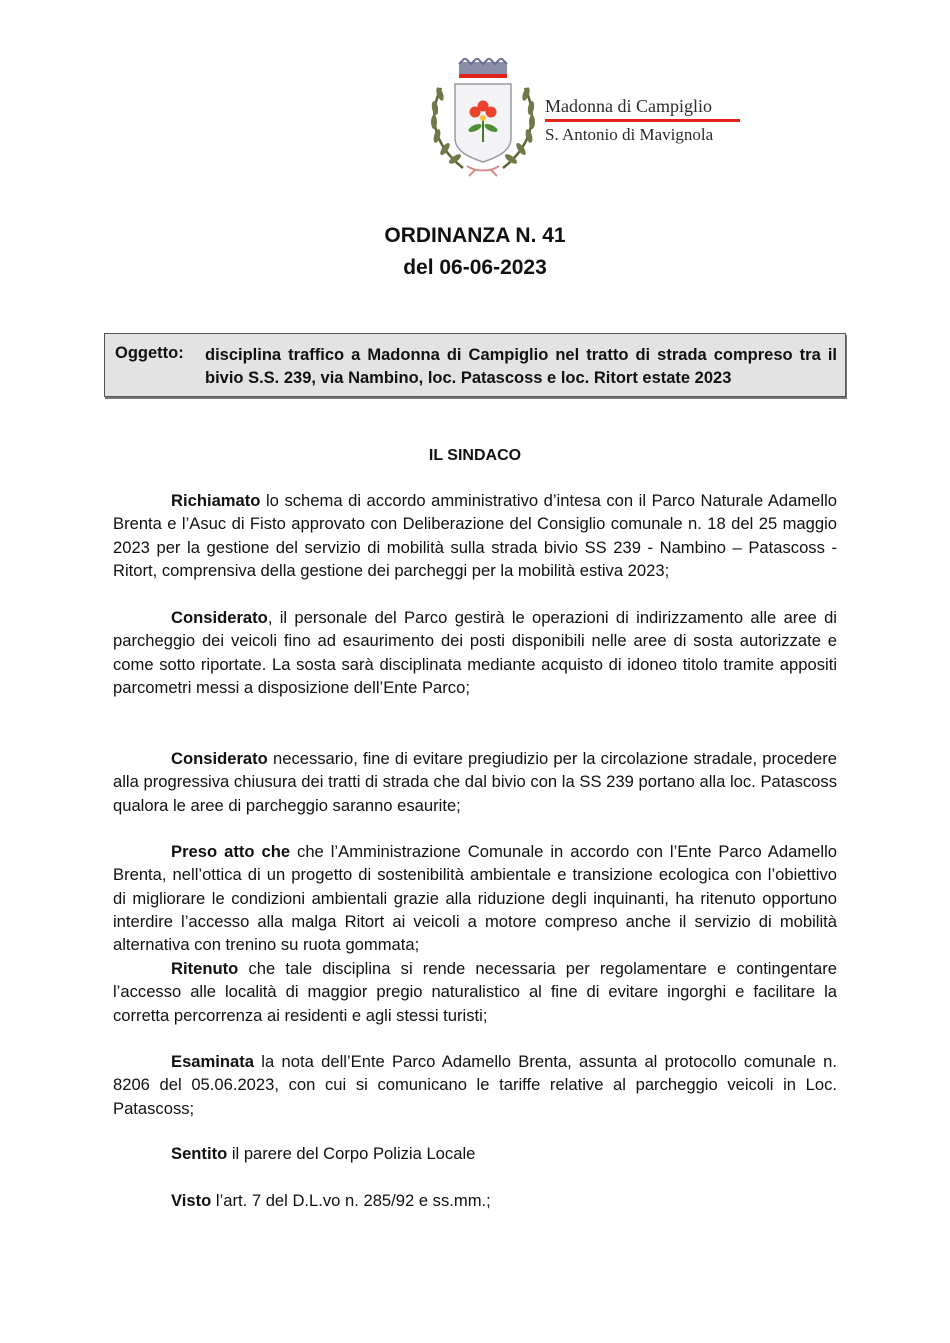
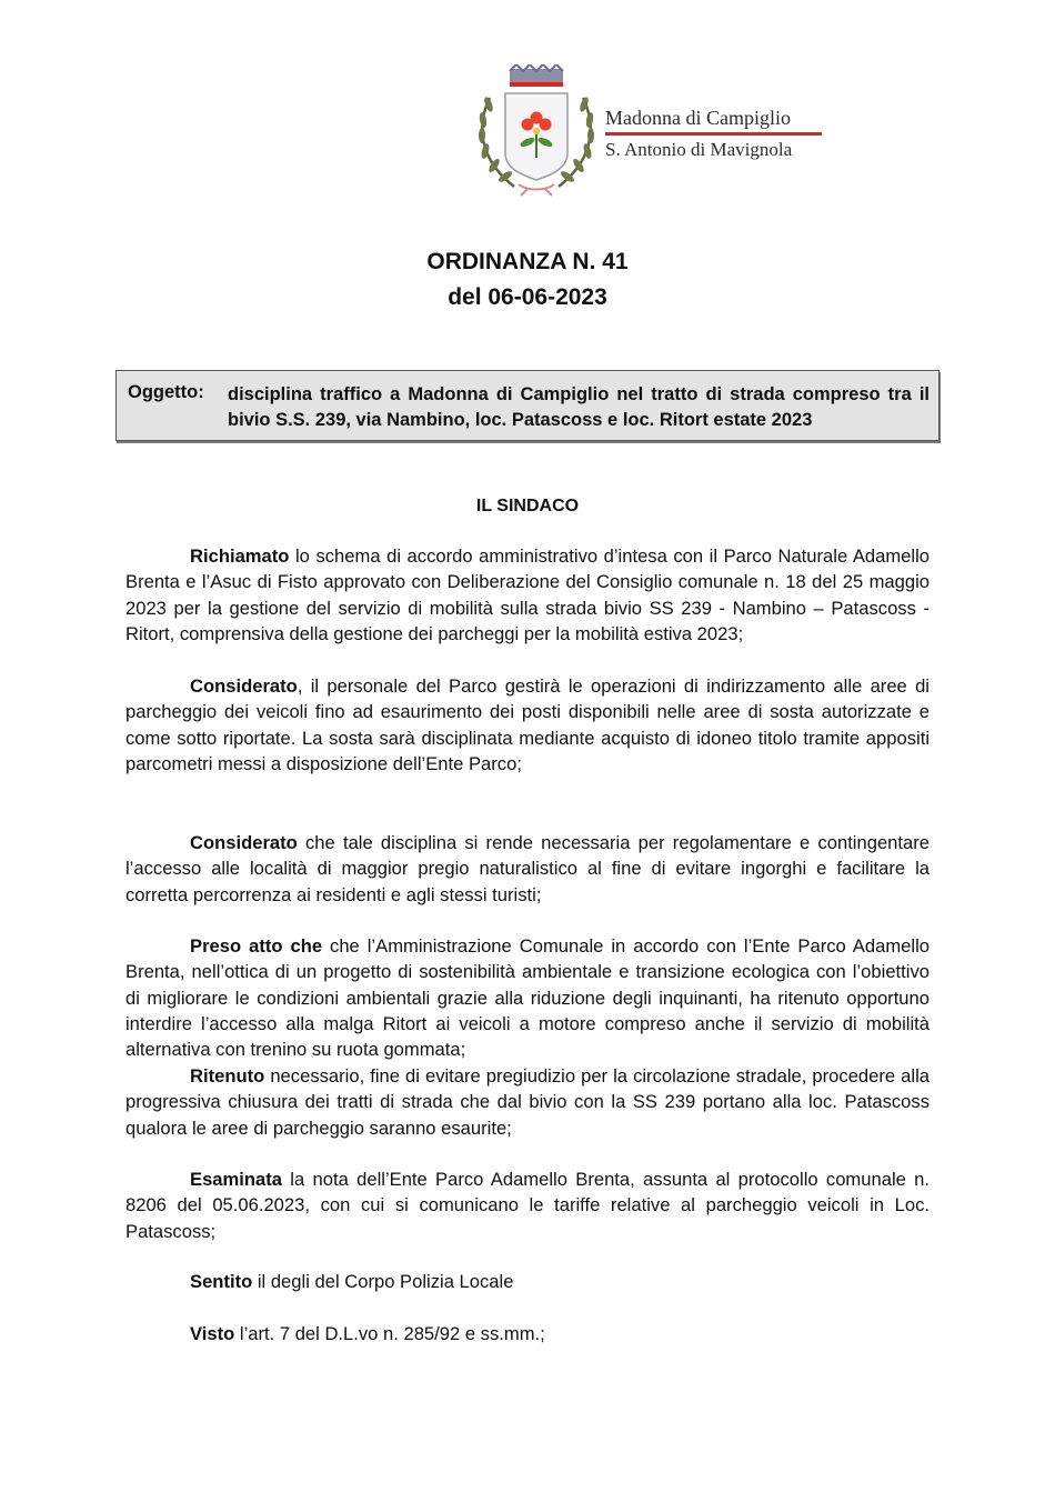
  Madonna di Campiglio
  S. Antonio di Mavignola
  ORDINANZA N. 41
  del 06-06-2023
  Oggetto:
  disciplina traffico a Madonna di Campiglio nel tratto di strada compreso tra il bivio S.S. 239, via Nambino, loc. Patascoss e loc. Ritort estate 2023
  IL SINDACO
  Richiamato lo schema di accordo amministrativo d’intesa con il Parco Naturale Adamello Brenta e l’Asuc di Fisto approvato con Deliberazione del Consiglio comunale n. 18 del 25 maggio 2023 per la gestione del servizio di mobilità sulla strada bivio SS 239 - Nambino – Patascoss - Ritort, comprensiva della gestione dei parcheggi per la mobilità estiva 2023;
  Considerato, il personale del Parco gestirà le operazioni di indirizzamento alle aree di parcheggio dei veicoli fino ad esaurimento dei posti disponibili nelle aree di sosta autorizzate e come sotto riportate. La sosta sarà disciplinata mediante acquisto di idoneo titolo tramite appositi parcometri messi a disposizione dell’Ente Parco;
- Considerato necessario, fine di evitare pregiudizio per la circolazione stradale, procedere alla progressiva chiusura dei tratti di strada che dal bivio con la SS 239 portano alla loc. Patascoss qualora le aree di parcheggio saranno esaurite;
+ Considerato che tale disciplina si rende necessaria per regolamentare e contingentare l’accesso alle località di maggior pregio naturalistico al fine di evitare ingorghi e facilitare la corretta percorrenza ai residenti e agli stessi turisti;
  Preso atto che che l’Amministrazione Comunale in accordo con l’Ente Parco Adamello Brenta, nell’ottica di un progetto di sostenibilità ambientale e transizione ecologica con l’obiettivo di migliorare le condizioni ambientali grazie alla riduzione degli inquinanti, ha ritenuto opportuno interdire l’accesso alla malga Ritort ai veicoli a motore compreso anche il servizio di mobilità alternativa con trenino su ruota gommata;
- Ritenuto che tale disciplina si rende necessaria per regolamentare e contingentare l’accesso alle località di maggior pregio naturalistico al fine di evitare ingorghi e facilitare la corretta percorrenza ai residenti e agli stessi turisti;
+ Ritenuto necessario, fine di evitare pregiudizio per la circolazione stradale, procedere alla progressiva chiusura dei tratti di strada che dal bivio con la SS 239 portano alla loc. Patascoss qualora le aree di parcheggio saranno esaurite;
  Esaminata la nota dell’Ente Parco Adamello Brenta, assunta al protocollo comunale n. 8206 del 05.06.2023, con cui si comunicano le tariffe relative al parcheggio veicoli in Loc. Patascoss;
- Sentito il parere del Corpo Polizia Locale
+ Sentito il degli del Corpo Polizia Locale
  Visto l’art. 7 del D.L.vo n. 285/92 e ss.mm.;
